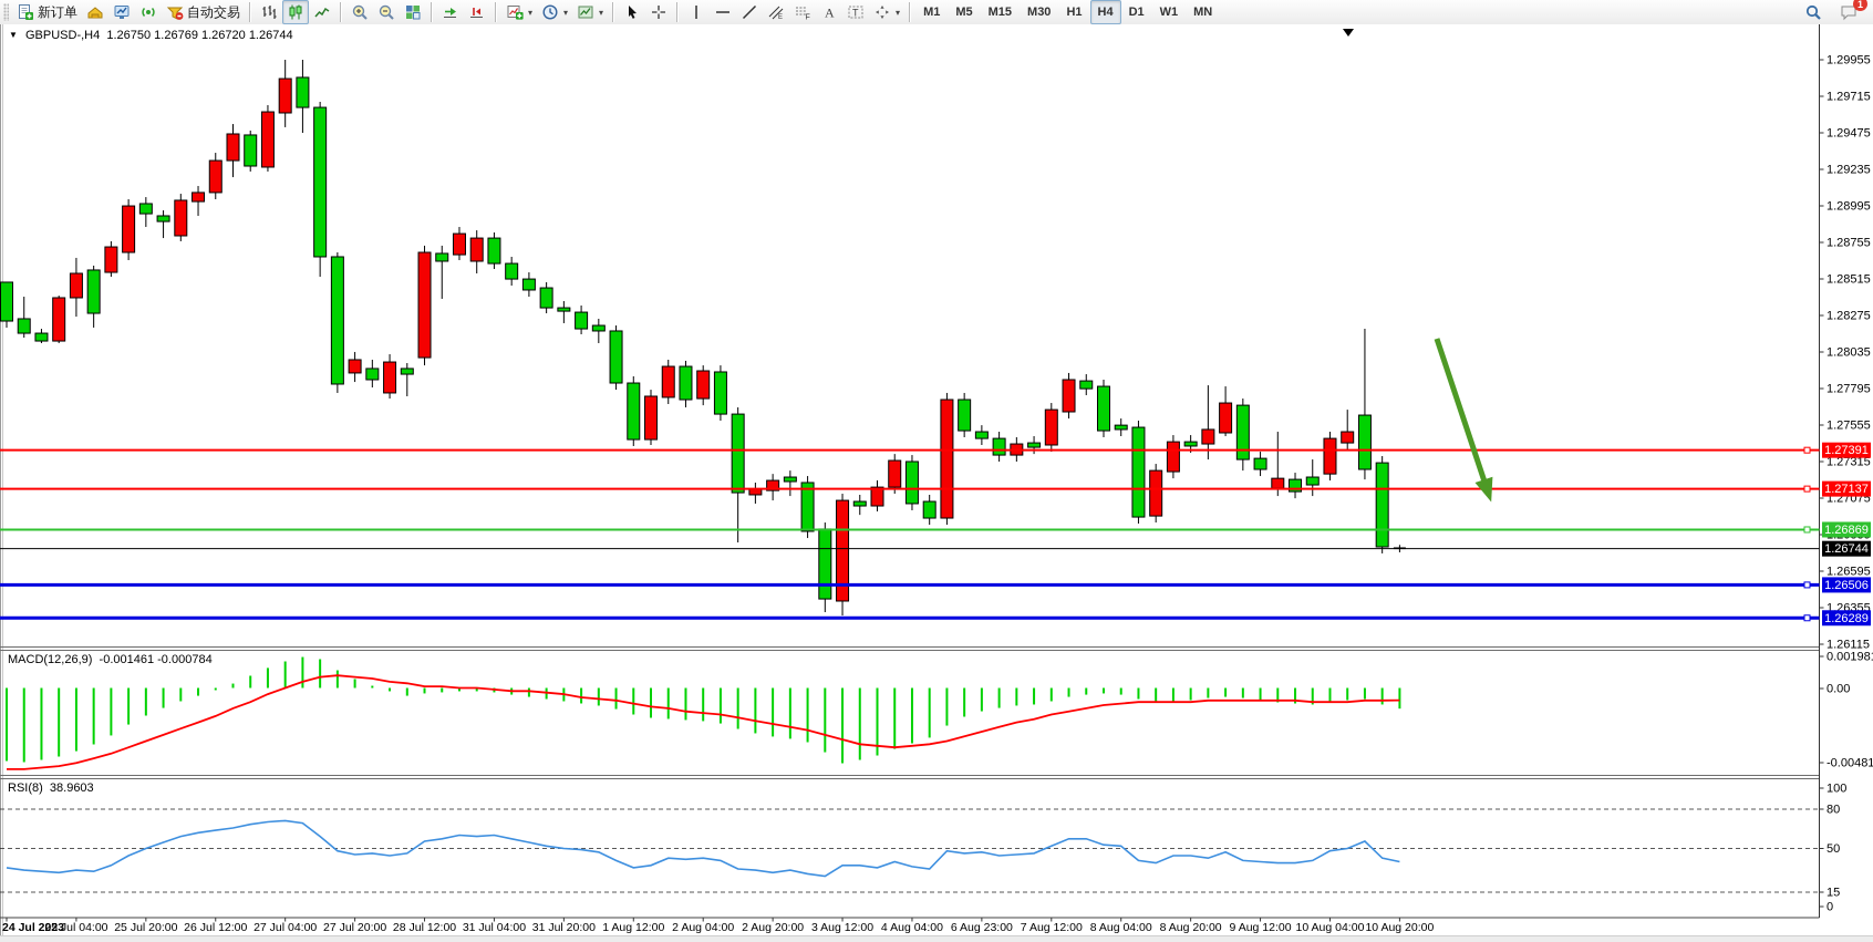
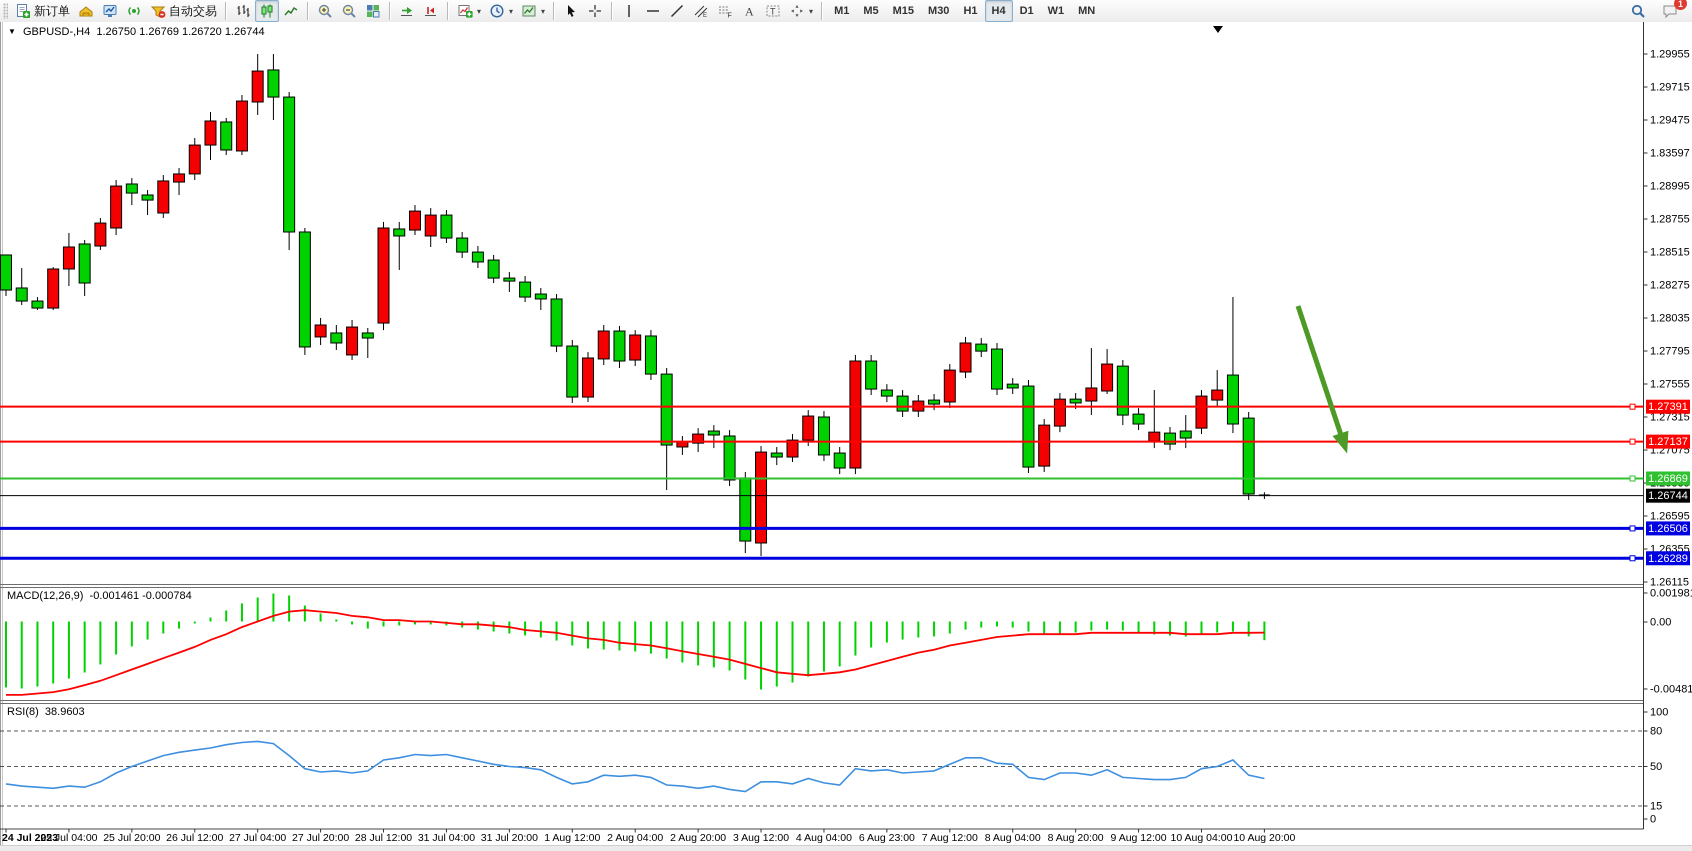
  新订单
  自动交易
  ▾
  ▾
  ▾
  A
  T
  ▾
  M1
  M5
  M15
  M30
  H1
  H4
  D1
  W1
  MN
  1
  1.29955
  1.29715
  1.29475
- 1.29235
+ 1.83597
  1.28995
  1.28755
  1.28515
  1.28275
  1.28035
  1.27795
  1.27555
  1.27315
  1.27075
  1.26595
  1.26355
  1.26115
  0.00198
  0.00
  -0.00481
  100
  80
  50
  15
  0
  24 Jul 2023
  25 Jul 04:00
  25 Jul 20:00
  26 Jul 12:00
  27 Jul 04:00
  27 Jul 20:00
  28 Jul 12:00
  31 Jul 04:00
  31 Jul 20:00
  1 Aug 12:00
  2 Aug 04:00
  2 Aug 20:00
  3 Aug 12:00
  4 Aug 04:00
  6 Aug 23:00
  7 Aug 12:00
  8 Aug 04:00
  8 Aug 20:00
  9 Aug 12:00
  10 Aug 04:00
  10 Aug 20:00
  1.27391
  1.27137
  1.26869
  1.26744
  1.26506
  1.26289
  ▼ GBPUSD-,H4 1.26750 1.26769 1.26720 1.26744
  MACD(12,26,9) -0.001461 -0.000784
  RSI(8) 38.9603
